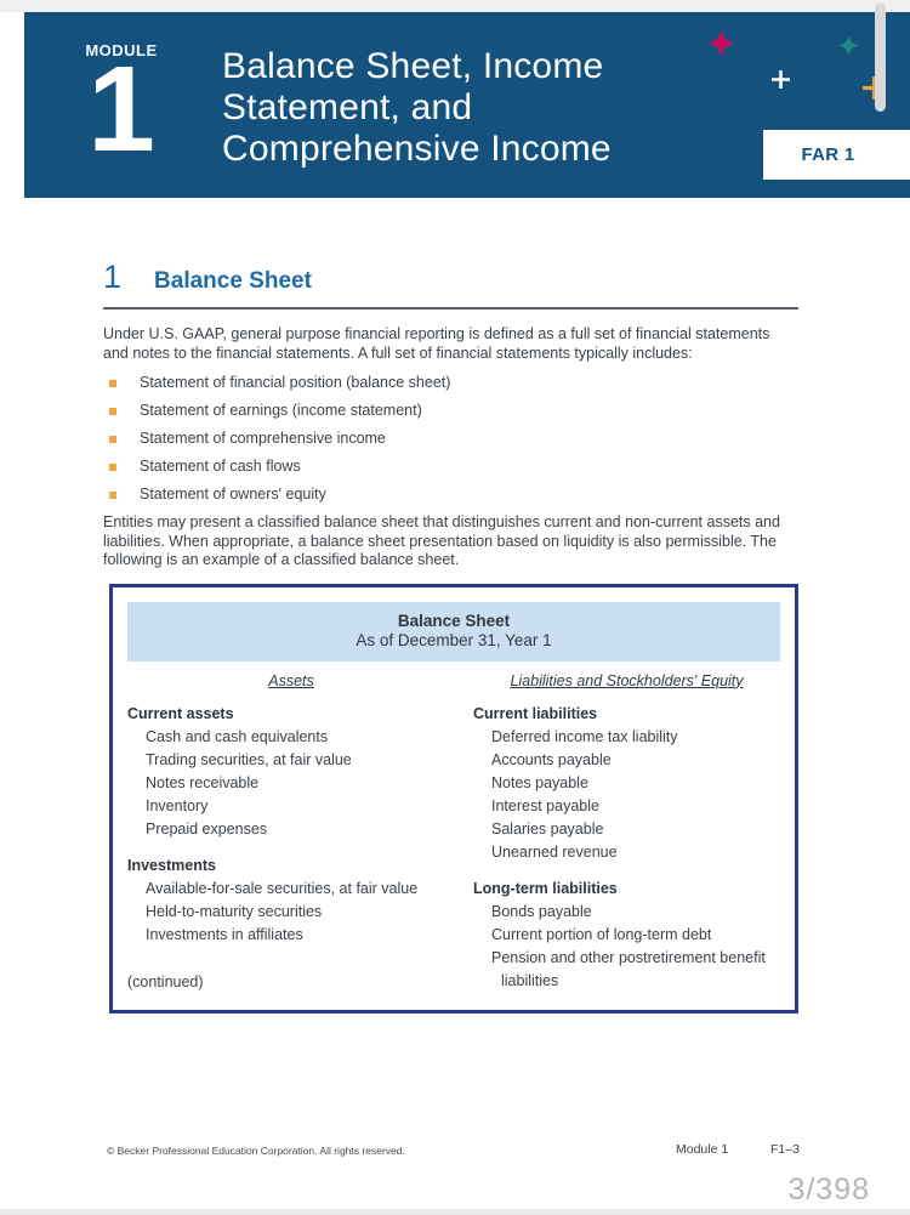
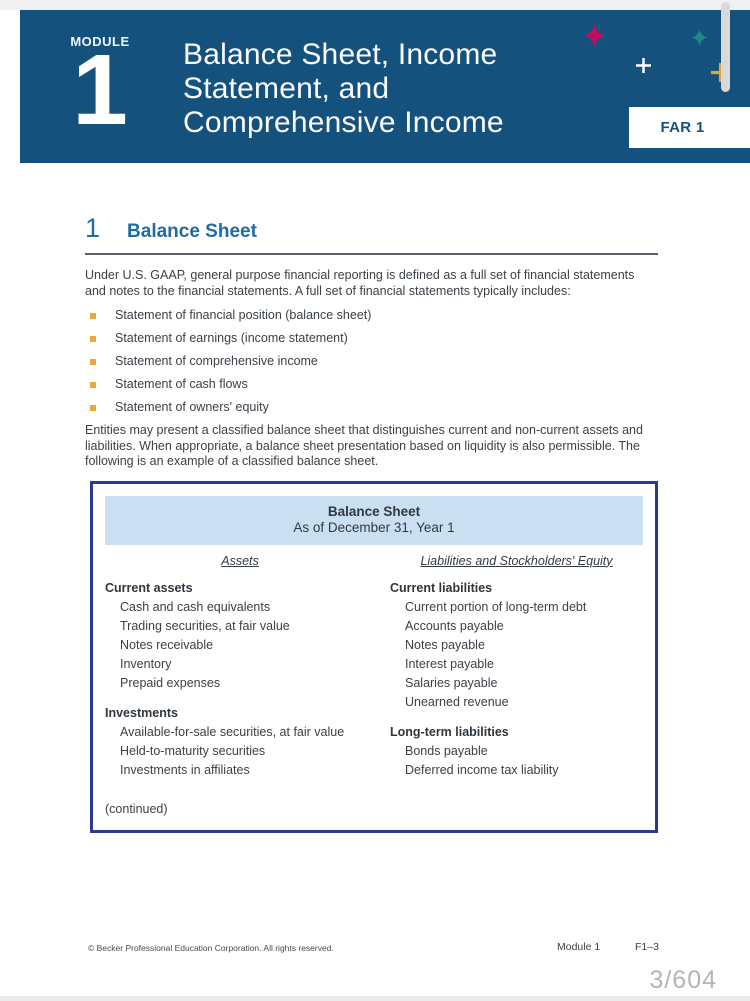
  MODULE
  1
  Balance Sheet, Income
  Statement, and
  Comprehensive Income
  FAR 1
  1
  Balance Sheet
  Under U.S. GAAP, general purpose financial reporting is defined as a full set of financial statements and notes to the financial statements. A full set of financial statements typically includes:
  Statement of financial position (balance sheet)
  Statement of earnings (income statement)
  Statement of comprehensive income
  Statement of cash flows
  Statement of owners' equity
  Entities may present a classified balance sheet that distinguishes current and non-current assets and liabilities. When appropriate, a balance sheet presentation based on liquidity is also permissible. The following is an example of a classified balance sheet.
  Balance Sheet
  As of December 31, Year 1
  Assets
  Current assets
  Cash and cash equivalents
  Trading securities, at fair value
  Notes receivable
  Inventory
  Prepaid expenses
  Investments
  Available-for-sale securities, at fair value
  Held-to-maturity securities
  Investments in affiliates
  (continued)
  Liabilities and Stockholders' Equity
  Current liabilities
- Deferred income tax liability
+ Current portion of long-term debt
  Accounts payable
  Notes payable
  Interest payable
  Salaries payable
  Unearned revenue
  Long-term liabilities
  Bonds payable
- Current portion of long-term debt
+ Deferred income tax liability
- Pension and other postretirement benefit liabilities
  © Becker Professional Education Corporation. All rights reserved.
  Module 1
  F1–3
- 3/398
+ 3/604
